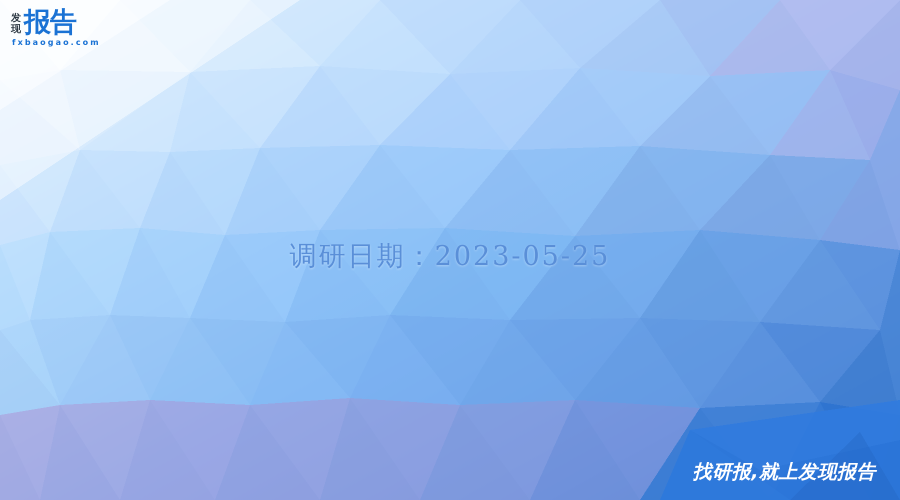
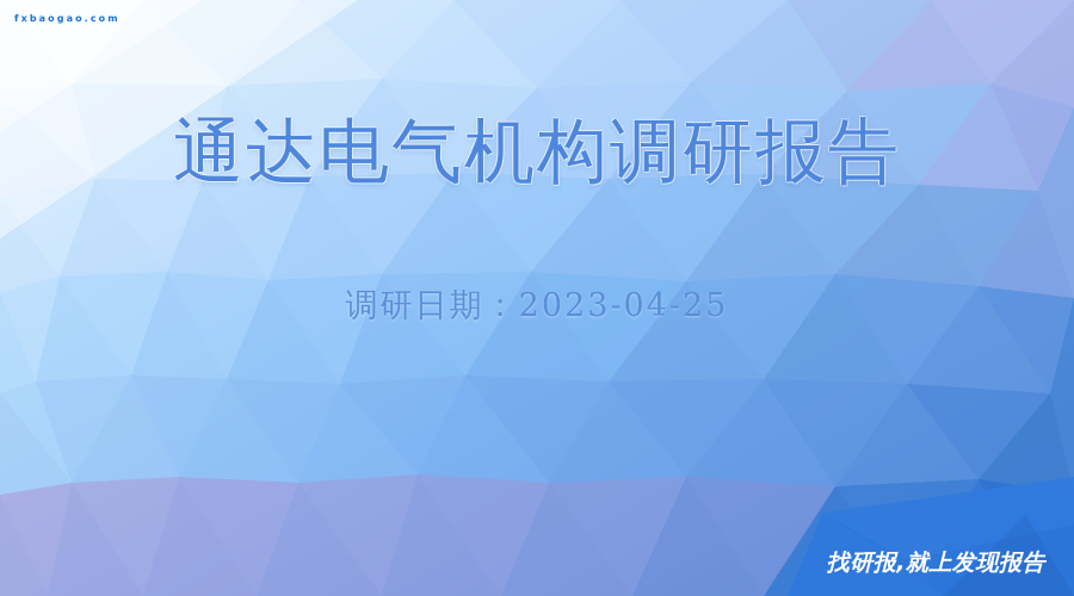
- 发
- 现
- 报告
  fxbaogao.com
+ 通达电气机构调研报告
- 调研日期：2023-05-25
+ 调研日期：2023-04-25
  找研报,就上发现报告
